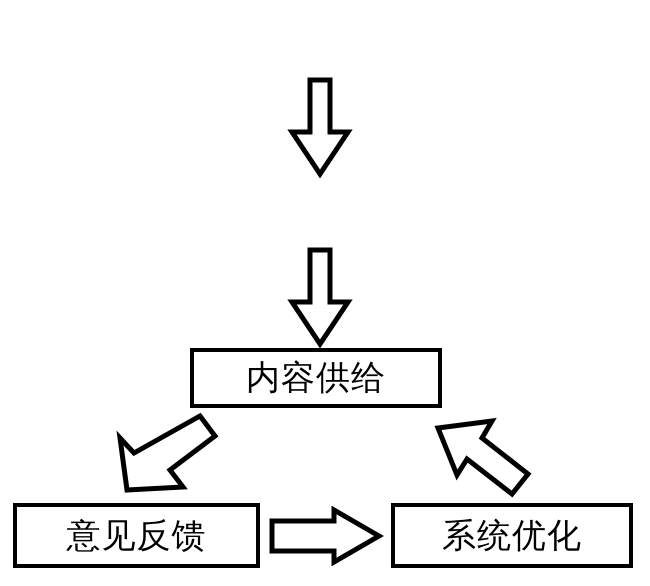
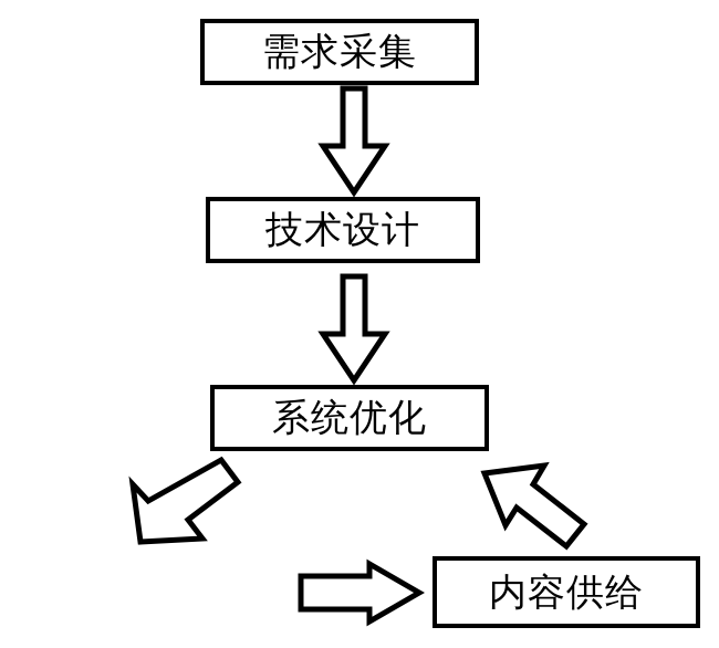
+ 需求采集
+ 技术设计
- 内容供给
+ 系统优化
- 意见反馈
- 系统优化
+ 内容供给
